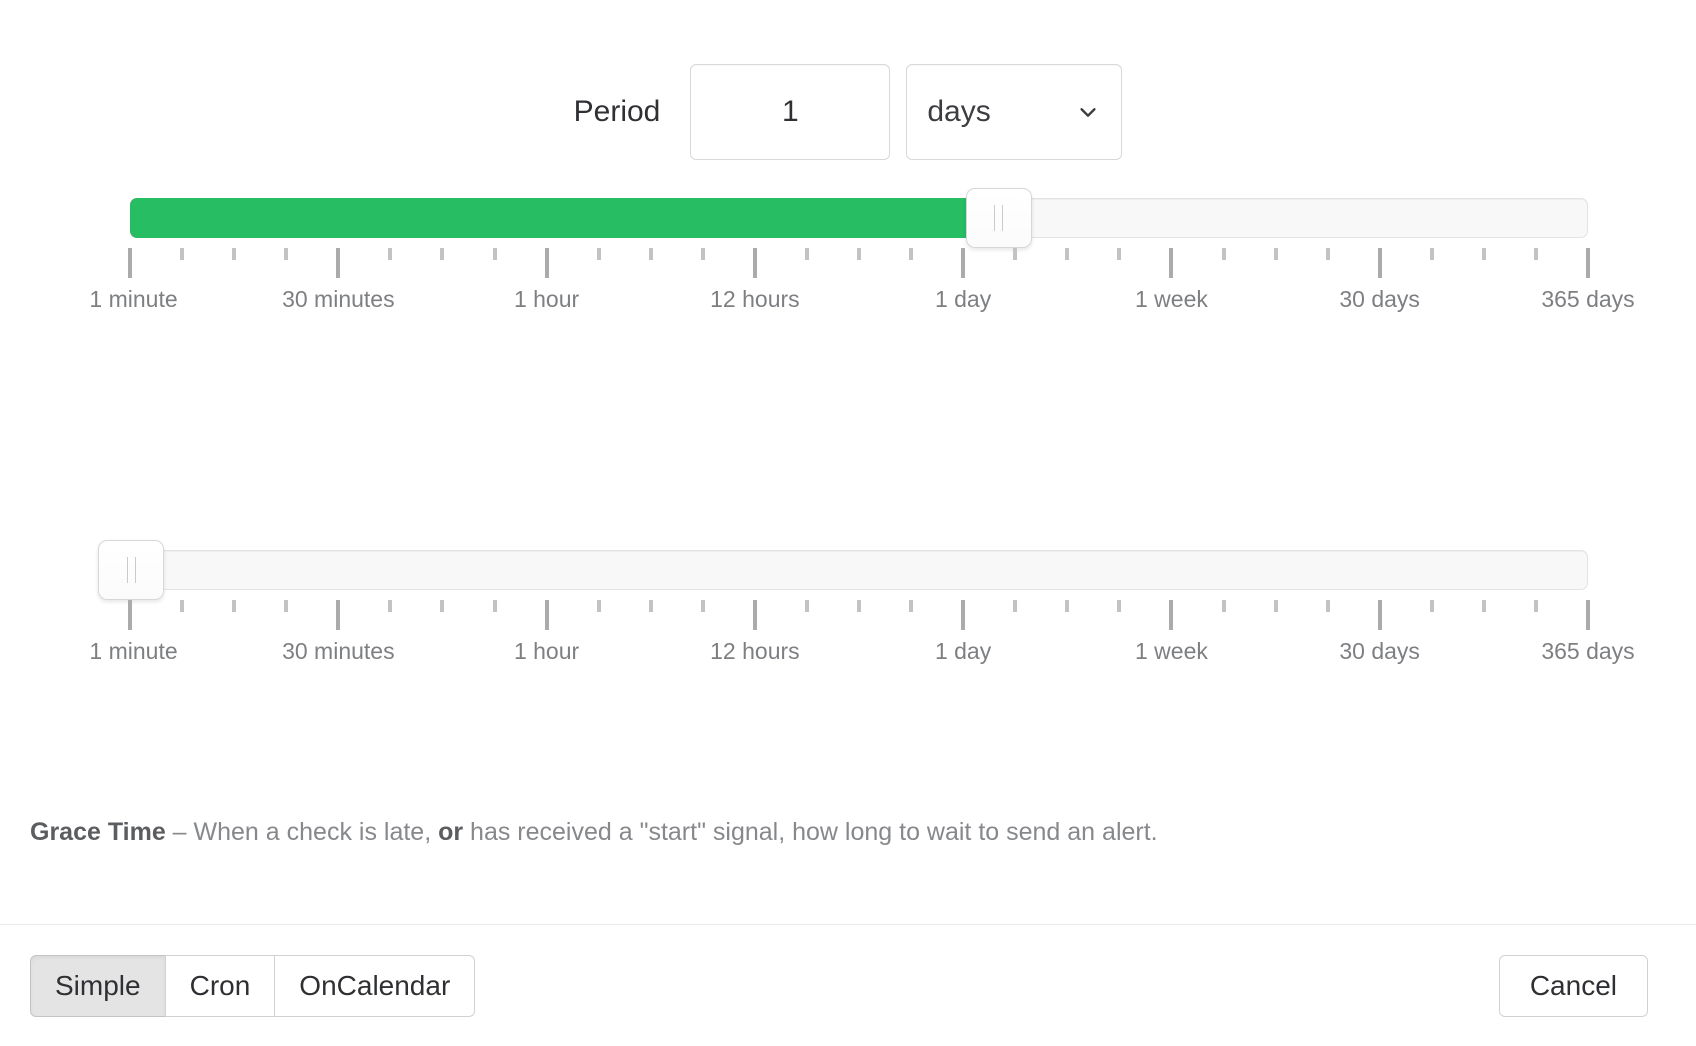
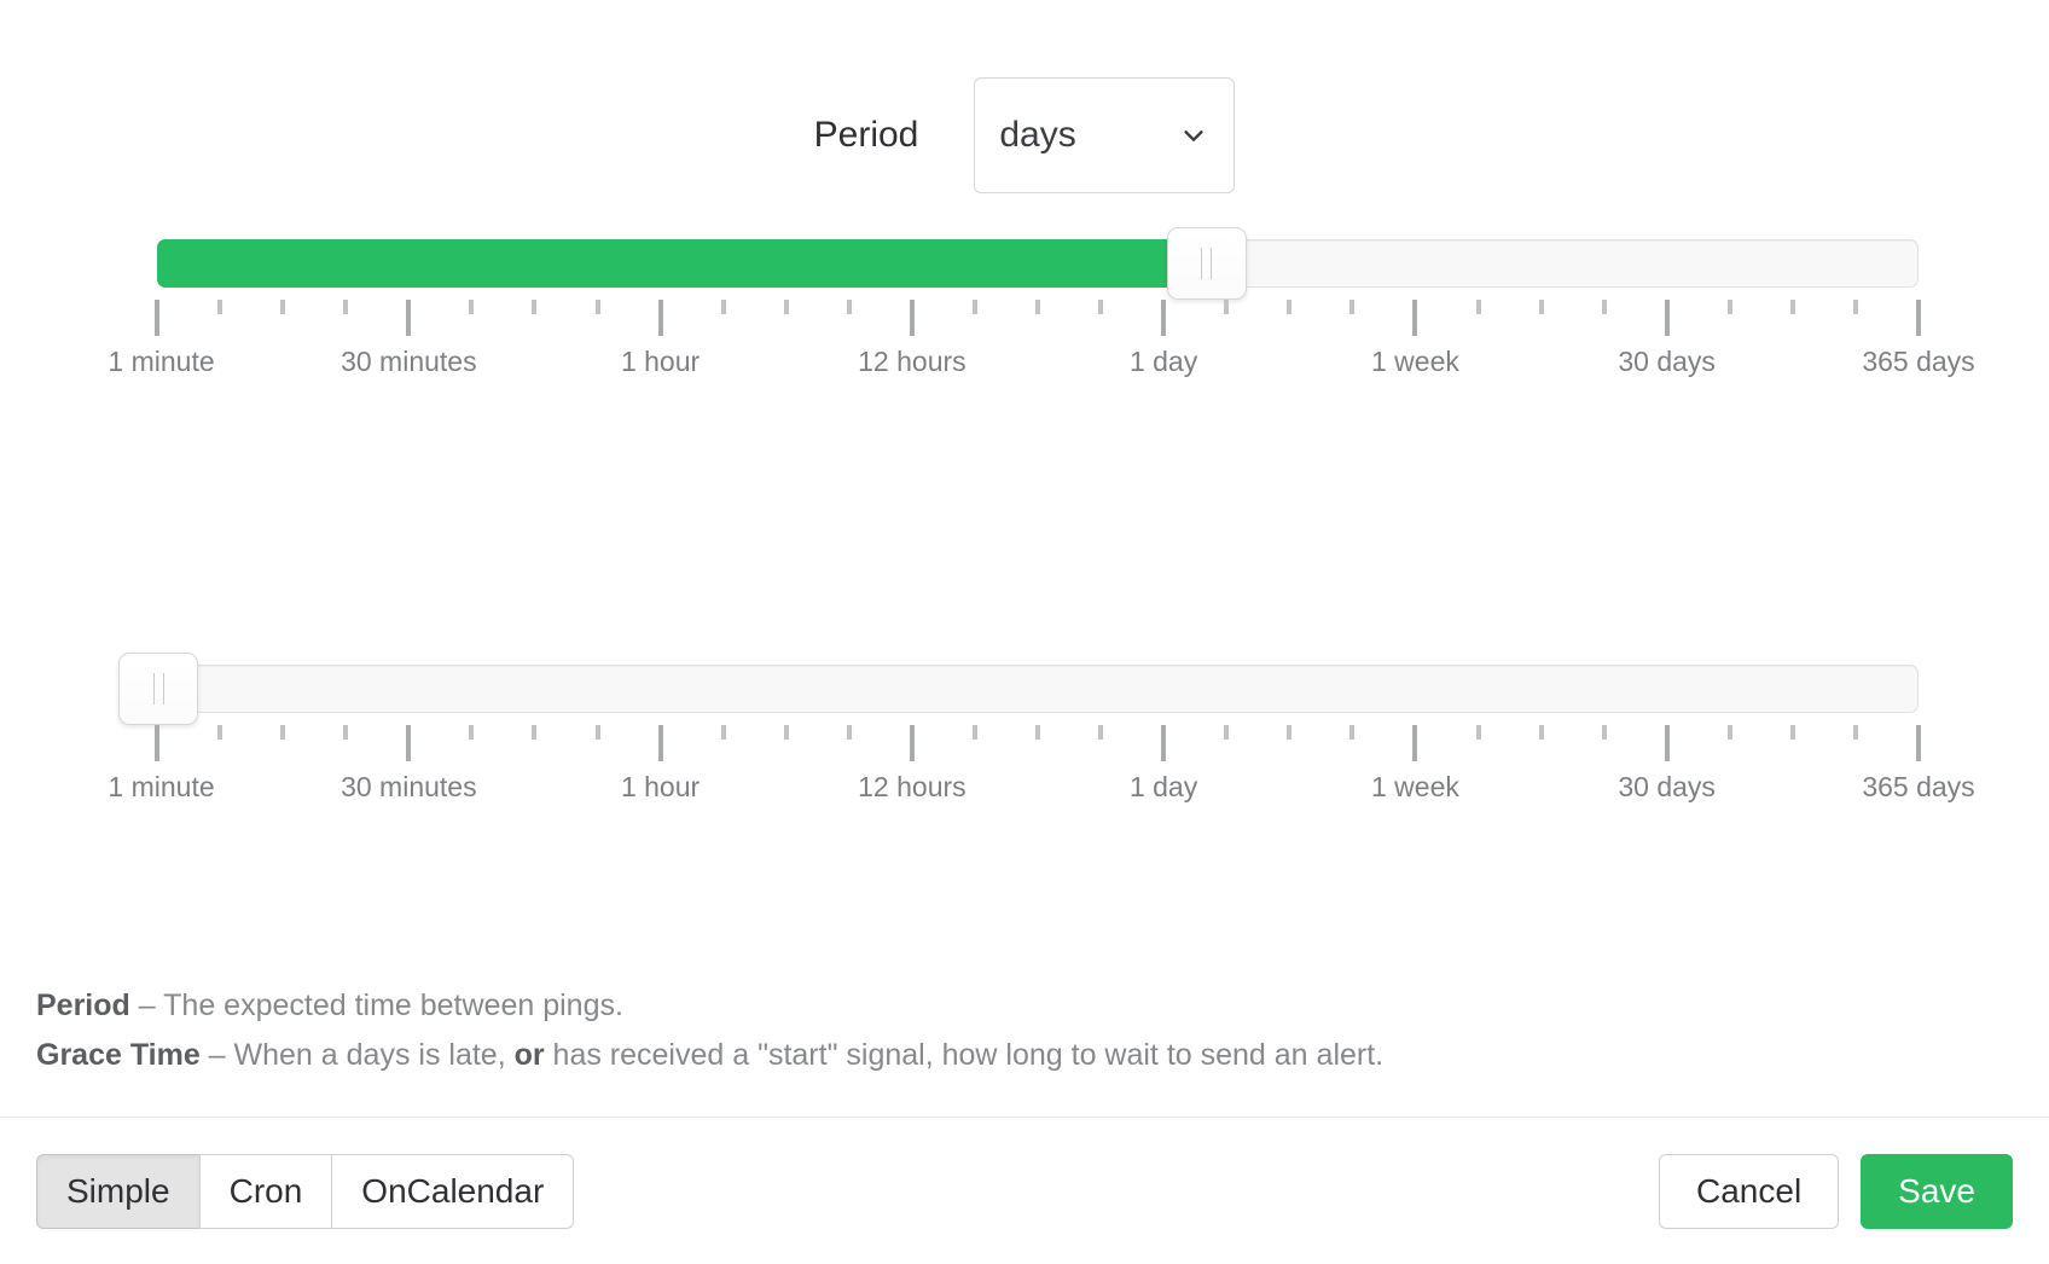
  Period
- 1
  days
  1 minute
  30 minutes
  1 hour
  12 hours
  1 day
  1 week
  30 days
  365 days
  1 minute
  30 minutes
  1 hour
  12 hours
  1 day
  1 week
  30 days
  365 days
+ Period – The expected time between pings.
- Grace Time – When a check is late, or has received a "start" signal, how long to wait to send an alert.
+ Grace Time – When a days is late, or has received a "start" signal, how long to wait to send an alert.
  Simple
  Cron
  OnCalendar
  Cancel
+ Save
